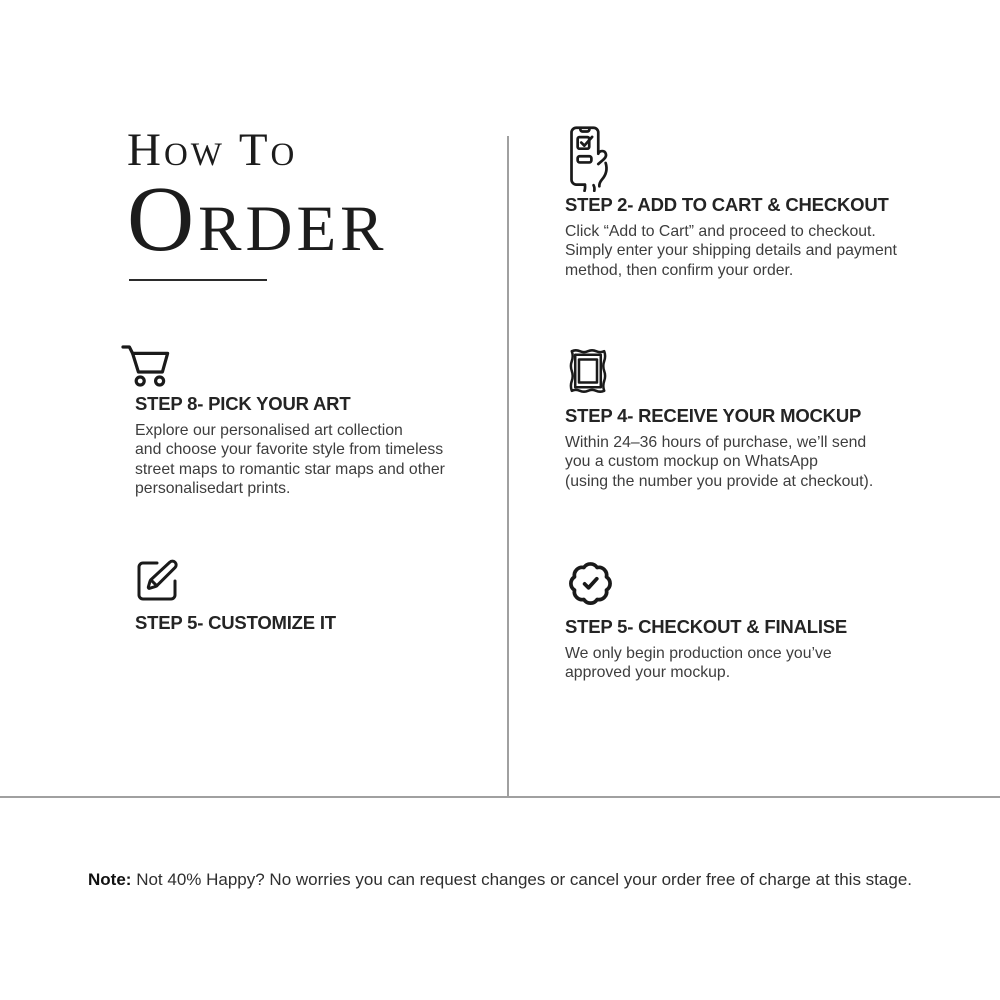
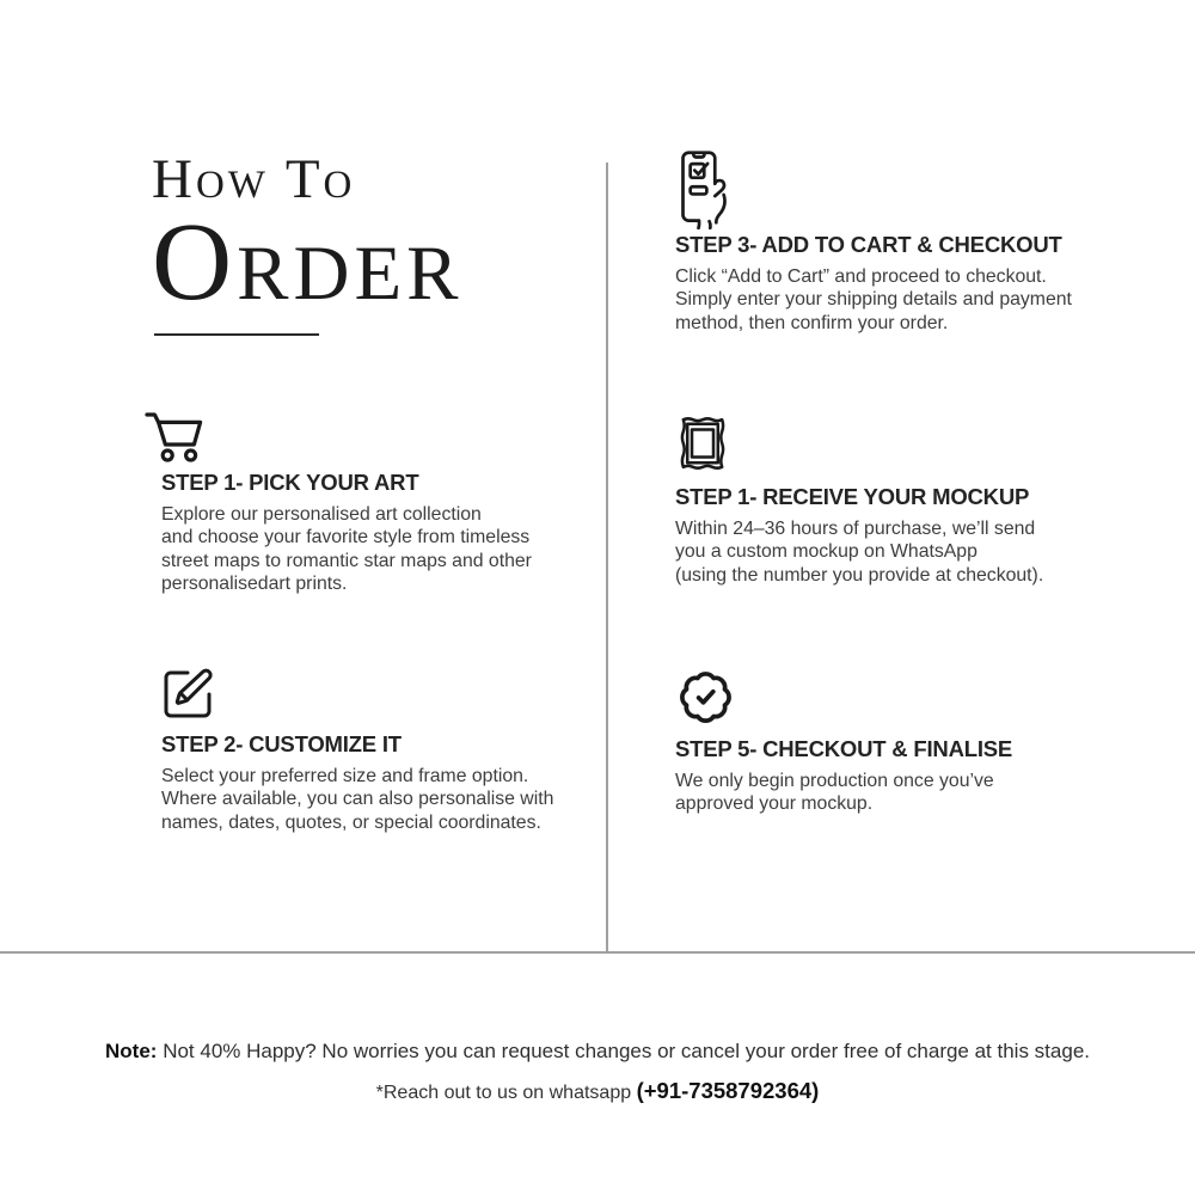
  How To
  Order
- STEP 8- PICK YOUR ART
+ STEP 1- PICK YOUR ART
  Explore our personalised art collection
  and choose your favorite style from timeless
  street maps to romantic star maps and other
  personalisedart prints.
- STEP 5- CUSTOMIZE IT
+ STEP 2- CUSTOMIZE IT
+ Select your preferred size and frame option.
+ Where available, you can also personalise with
+ names, dates, quotes, or special coordinates.
- STEP 2- ADD TO CART & CHECKOUT
+ STEP 3- ADD TO CART & CHECKOUT
  Click “Add to Cart” and proceed to checkout.
  Simply enter your shipping details and payment
  method, then confirm your order.
- STEP 4- RECEIVE YOUR MOCKUP
+ STEP 1- RECEIVE YOUR MOCKUP
  Within 24–36 hours of purchase, we’ll send
  you a custom mockup on WhatsApp
  (using the number you provide at checkout).
  STEP 5- CHECKOUT & FINALISE
  We only begin production once you’ve
  approved your mockup.
  Note: Not 40% Happy? No worries you can request changes or cancel your order free of charge at this stage.
+ *Reach out to us on whatsapp (+91-7358792364)
